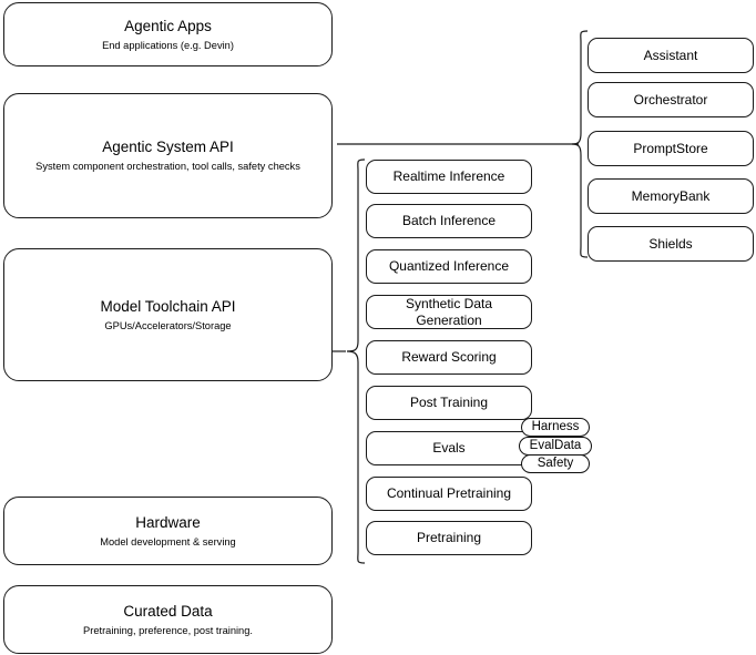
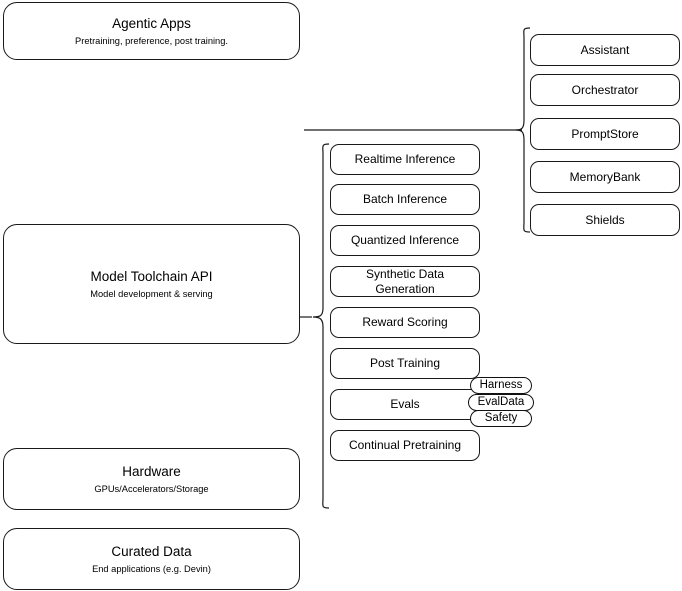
  Agentic Apps
- End applications (e.g. Devin)
+ Pretraining, preference, post training.
- Agentic System API
- System component orchestration, tool calls, safety checks
  Model Toolchain API
- GPUs/Accelerators/Storage
+ Model development & serving
  Hardware
- Model development & serving
+ GPUs/Accelerators/Storage
  Curated Data
- Pretraining, preference, post training.
+ End applications (e.g. Devin)
  Realtime Inference
  Batch Inference
  Quantized Inference
  Synthetic Data Generation
  Reward Scoring
  Post Training
  Evals
  Continual Pretraining
- Pretraining
  Harness
  EvalData
  Safety
  Assistant
  Orchestrator
  PromptStore
  MemoryBank
  Shields
